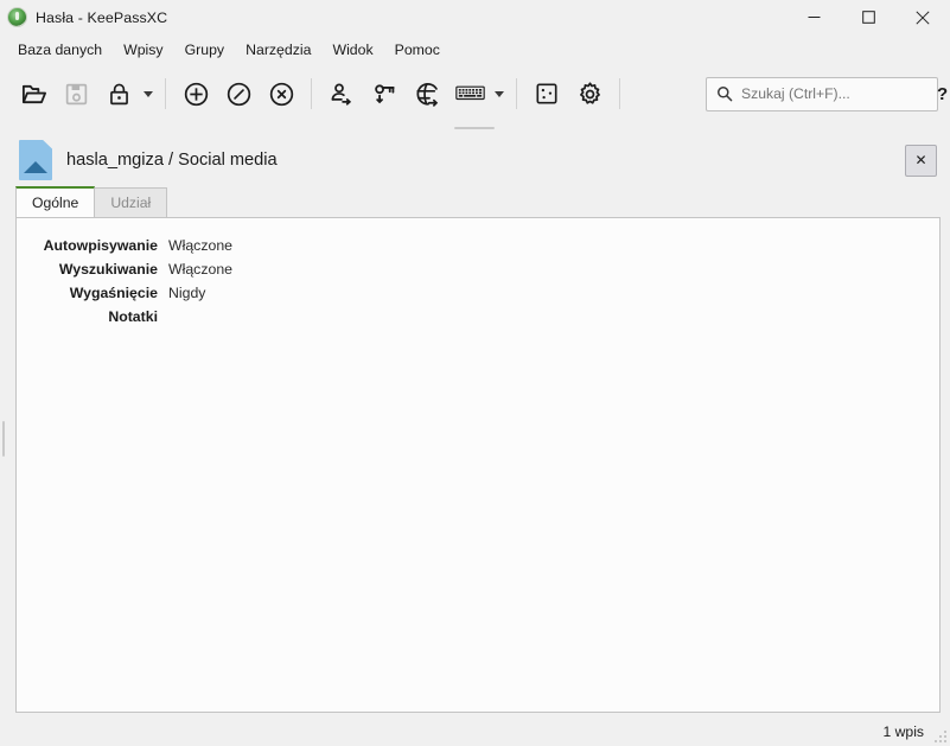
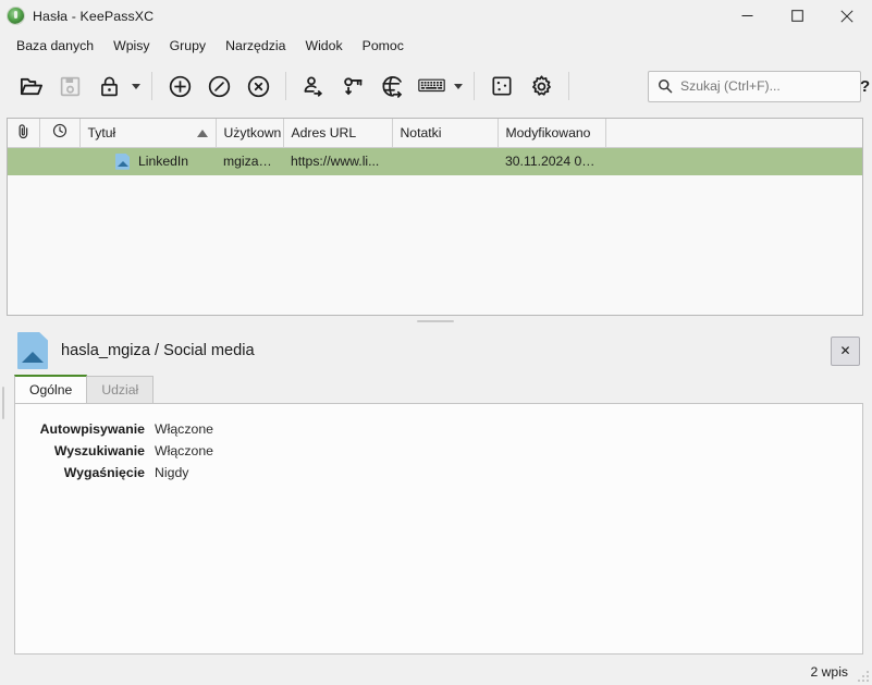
  Hasła - KeePassXC
  Baza danych
  Wpisy
  Grupy
  Narzędzia
  Widok
  Pomoc
  Szukaj (Ctrl+F)...
  ?
+ 		Tytuł	Użytkown	Adres URL	Notatki	Modyfikowano
+ 		LinkedIn	mgiza@...	https://www.li...		30.11.2024 09:33
  hasla_mgiza / Social media
  ✕
  Ogólne
  Udział
  Autowpisywanie
  Włączone
  Wyszukiwanie
  Włączone
  Wygaśnięcie
  Nigdy
- Notatki
- 1 wpis
+ 2 wpis
